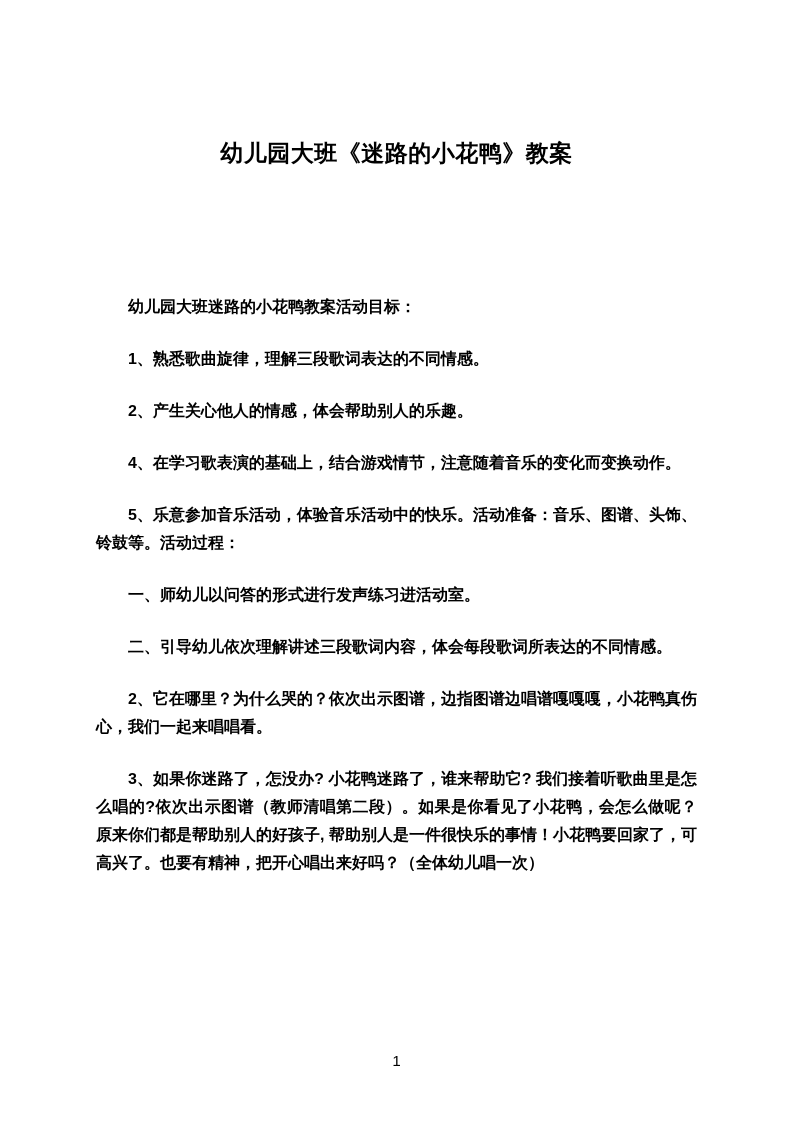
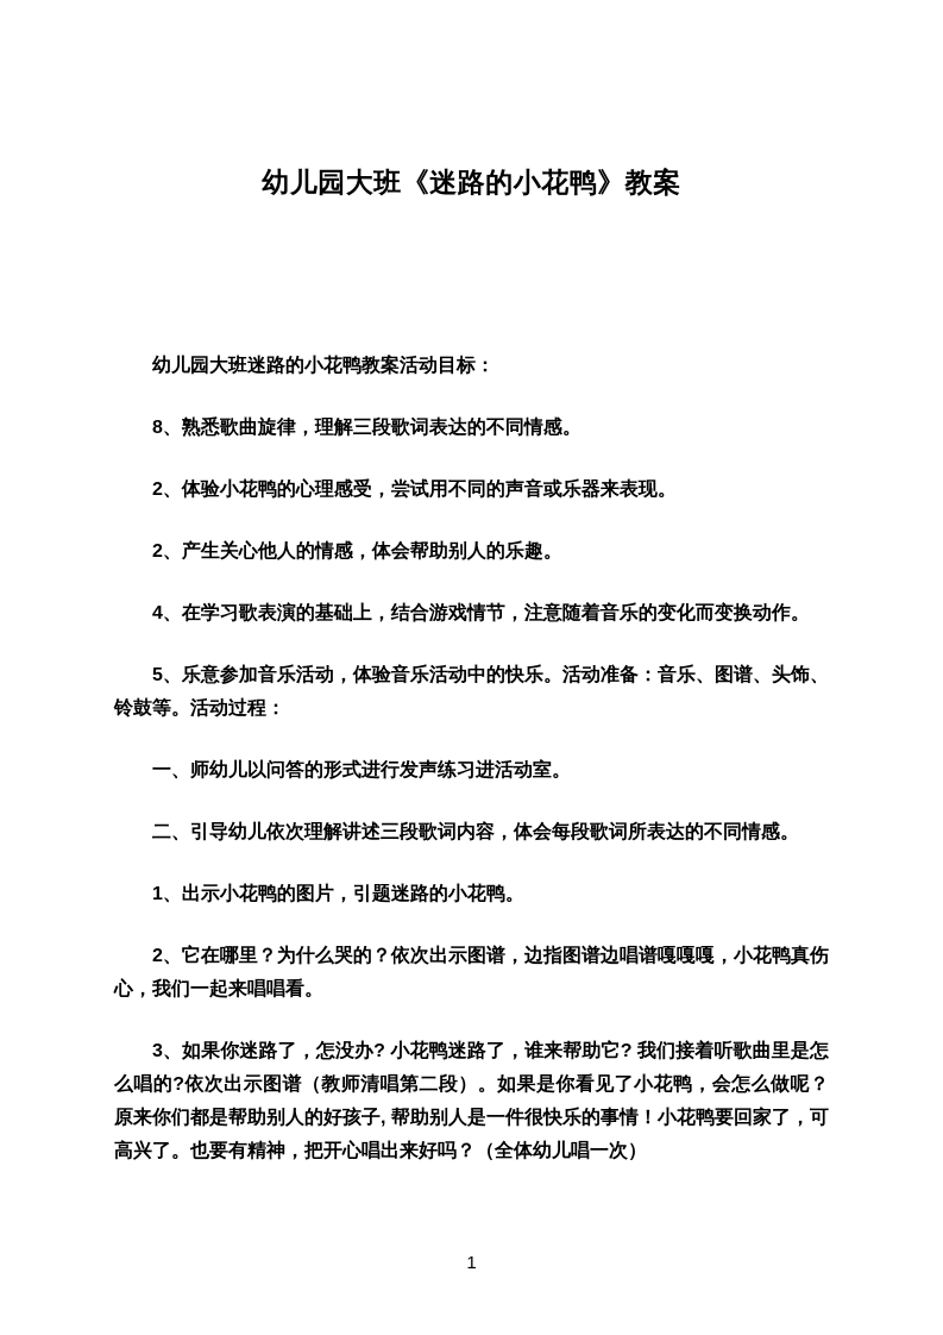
  幼儿园大班《迷路的小花鸭》教案
  幼儿园大班迷路的小花鸭教案活动目标：
- 1、熟悉歌曲旋律，理解三段歌词表达的不同情感。
+ 8、熟悉歌曲旋律，理解三段歌词表达的不同情感。
+ 2、体验小花鸭的心理感受，尝试用不同的声音或乐器来表现。
  2、产生关心他人的情感，体会帮助别人的乐趣。
  4、在学习歌表演的基础上，结合游戏情节，注意随着音乐的变化而变换动作。
  5、乐意参加音乐活动，体验音乐活动中的快乐。活动准备：音乐、图谱、头饰、铃鼓等。活动过程：
  一、师幼儿以问答的形式进行发声练习进活动室。
  二、引导幼儿依次理解讲述三段歌词内容，体会每段歌词所表达的不同情感。
+ 1、出示小花鸭的图片，引题迷路的小花鸭。
  2、它在哪里？为什么哭的？依次出示图谱，边指图谱边唱谱嘎嘎嘎，小花鸭真伤心，我们一起来唱唱看。
  3、如果你迷路了，怎没办? 小花鸭迷路了，谁来帮助它? 我们接着听歌曲里是怎么唱的?依次出示图谱（教师清唱第二段）。如果是你看见了小花鸭，会怎么做呢？原来你们都是帮助别人的好孩子, 帮助别人是一件很快乐的事情！小花鸭要回家了，可高兴了。也要有精神，把开心唱出来好吗？（全体幼儿唱一次）
  1
